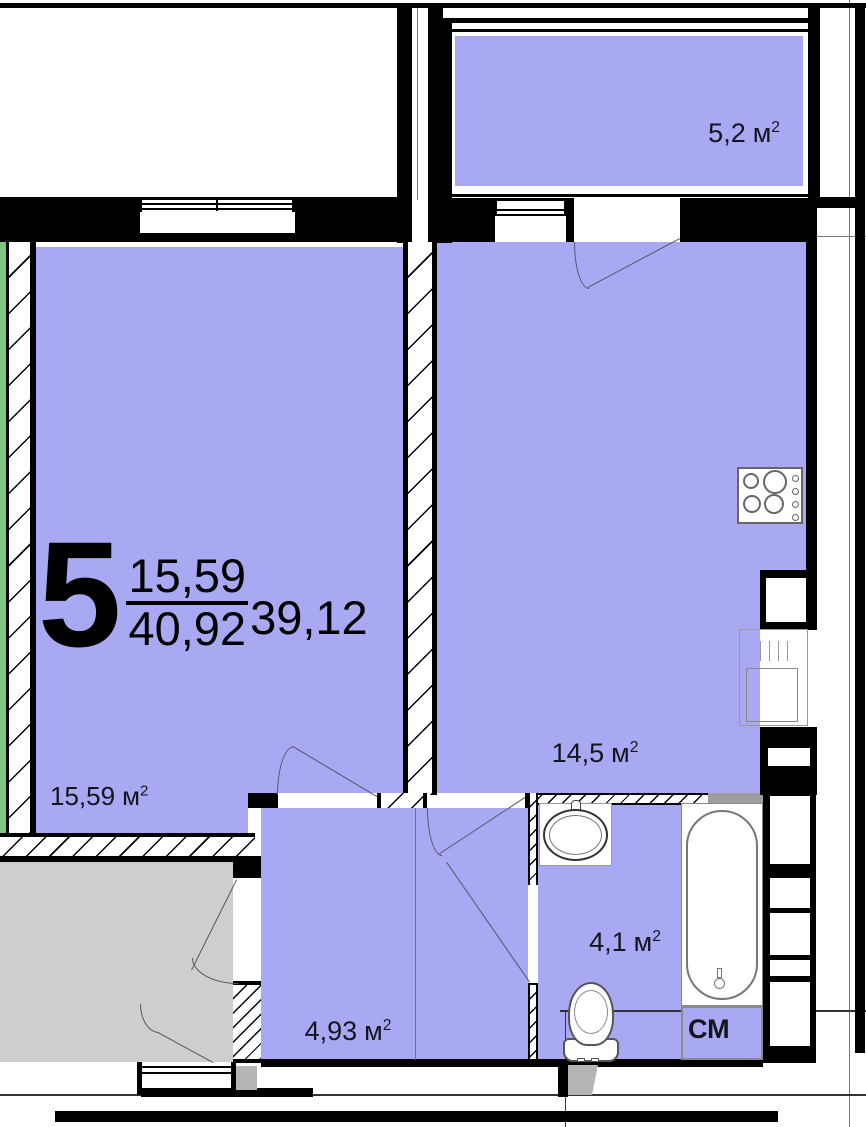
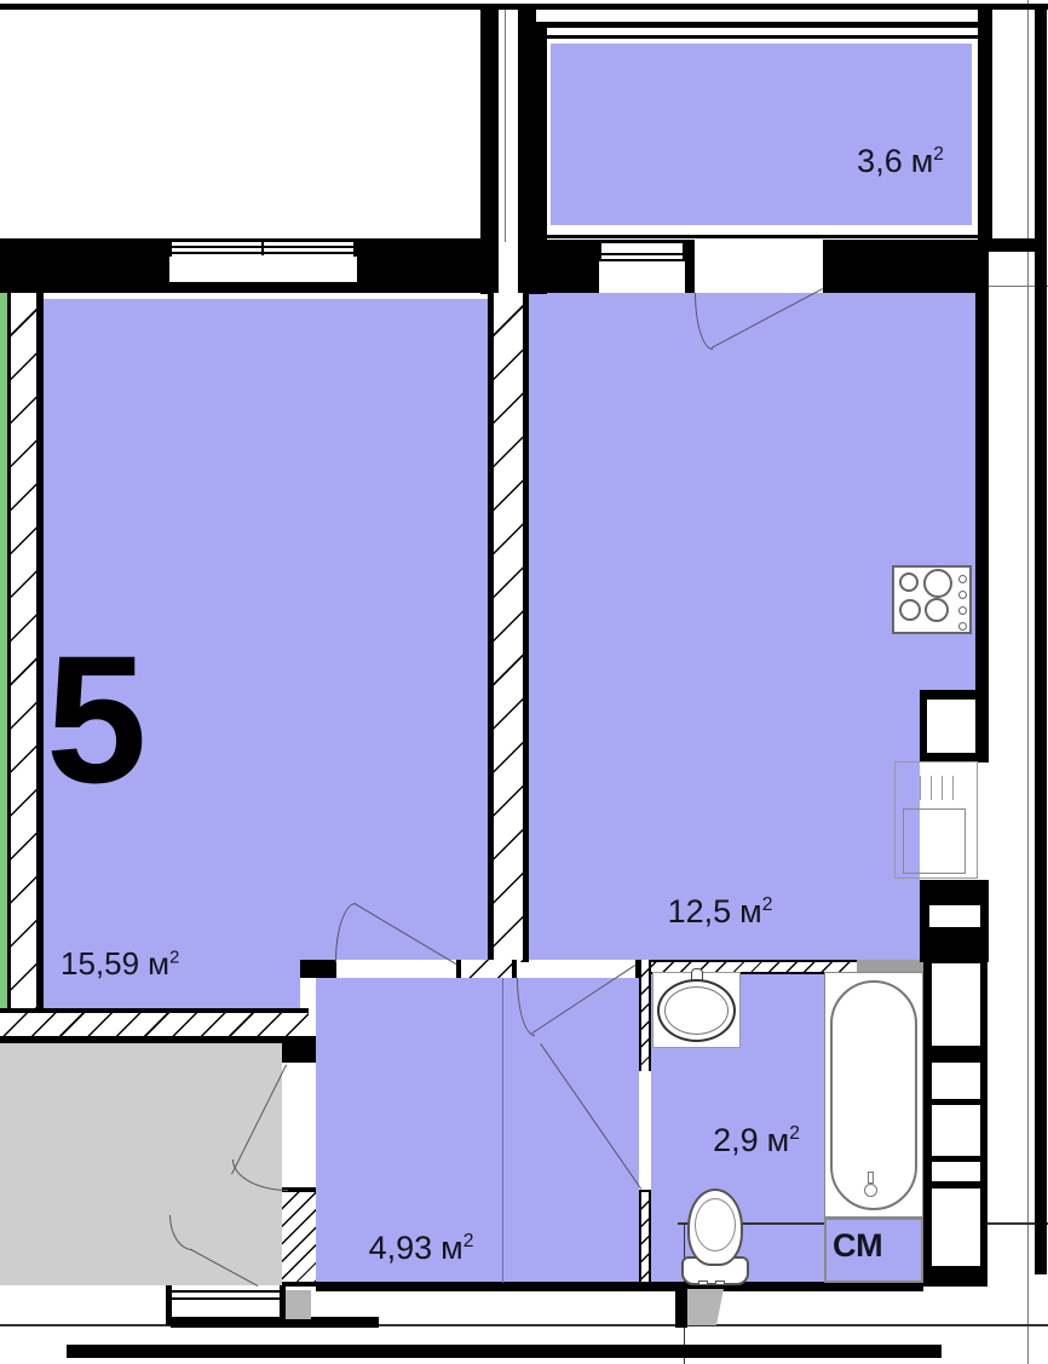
- 5,2 м2
+ 3,6 м2
  15,59 м2
- 14,5 м2
+ 12,5 м2
  4,93 м2
- 4,1 м2
+ 2,9 м2
  СМ
  5
- 15,59
- 40,92
- 39,12
